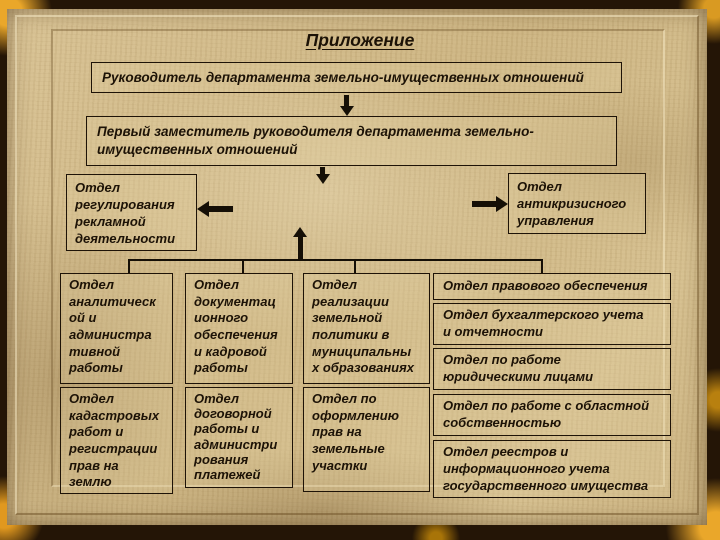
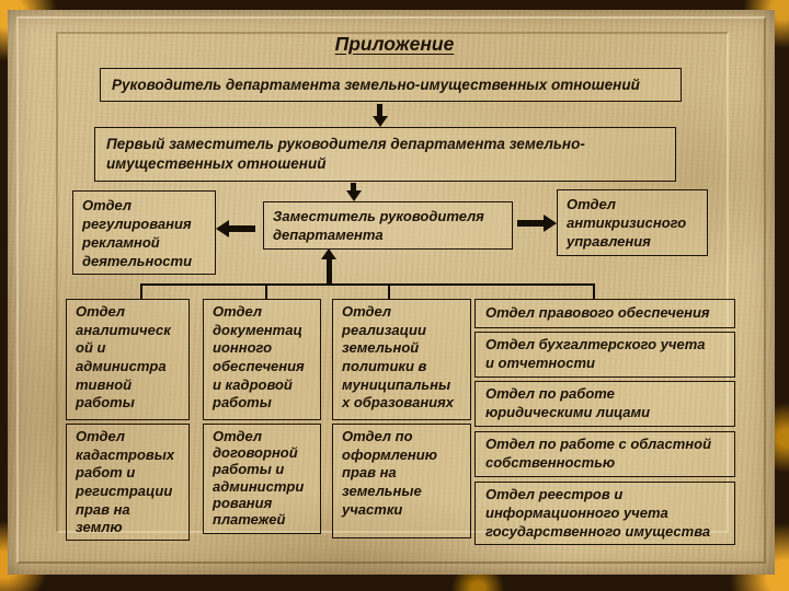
  Приложение
  Руководитель департамента земельно-имущественных отношений
  Первый заместитель руководителя департамента земельно-
  имущественных отношений
  Отдел
  регулирования
  рекламной
  деятельности
+ Заместитель руководителя
+ департамента
  Отдел
  антикризисного
  управления
  Отдел
  аналитическ
  ой и
  администра
  тивной
  работы
  Отдел
  документац
  ионного
  обеспечения
  и кадровой
  работы
  Отдел
  реализации
  земельной
  политики в
  муниципальны
  х образованиях
  Отдел
  кадастровых
  работ и
  регистрации
  прав на
  землю
  Отдел
  договорной
  работы и
  администри
  рования
  платежей
  Отдел по
  оформлению
  прав на
  земельные
  участки
  Отдел правового обеспечения
  Отдел бухгалтерского учета
  и отчетности
  Отдел по работе
  юридическими лицами
  Отдел по работе с областной
  собственностью
  Отдел реестров и
  информационного учета
  государственного имущества
